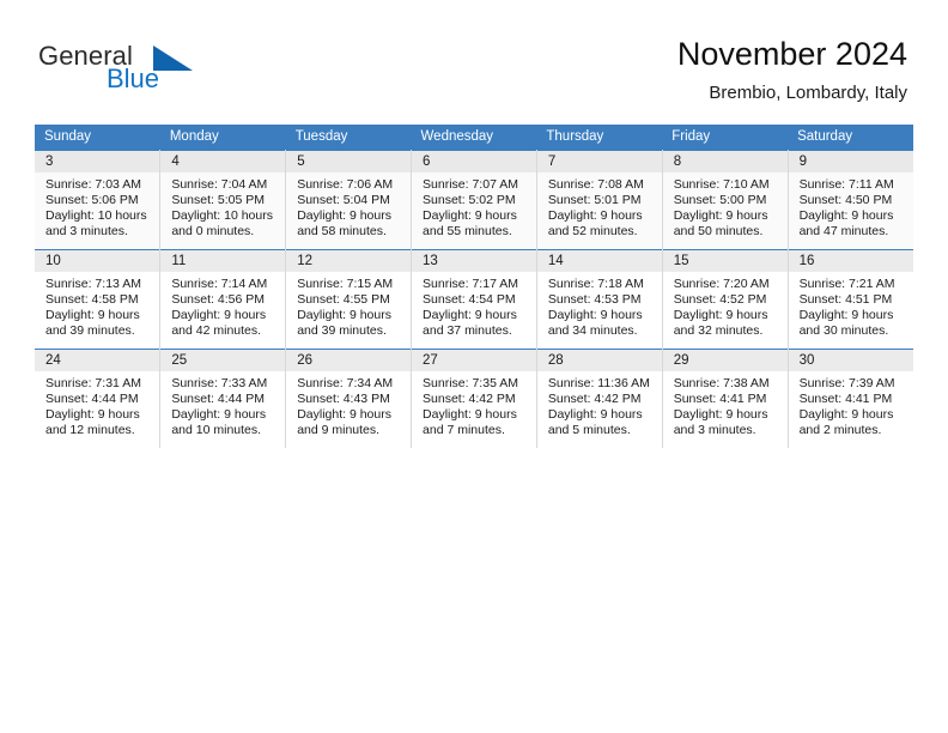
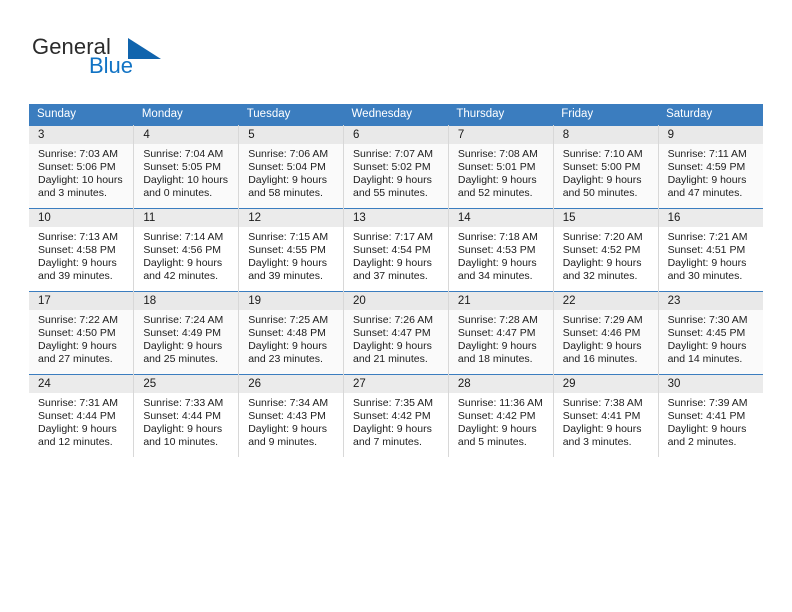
  General
  Blue
- November 2024
- Brembio, Lombardy, Italy
  Sunday	Monday	Tuesday	Wednesday	Thursday	Friday	Saturday
- 3Sunrise: 7:03 AMSunset: 5:06 PMDaylight: 10 hoursand 3 minutes.	4Sunrise: 7:04 AMSunset: 5:05 PMDaylight: 10 hoursand 0 minutes.	5Sunrise: 7:06 AMSunset: 5:04 PMDaylight: 9 hoursand 58 minutes.	6Sunrise: 7:07 AMSunset: 5:02 PMDaylight: 9 hoursand 55 minutes.	7Sunrise: 7:08 AMSunset: 5:01 PMDaylight: 9 hoursand 52 minutes.	8Sunrise: 7:10 AMSunset: 5:00 PMDaylight: 9 hoursand 50 minutes.	9Sunrise: 7:11 AMSunset: 4:50 PMDaylight: 9 hoursand 47 minutes.
+ 3Sunrise: 7:03 AMSunset: 5:06 PMDaylight: 10 hoursand 3 minutes.	4Sunrise: 7:04 AMSunset: 5:05 PMDaylight: 10 hoursand 0 minutes.	5Sunrise: 7:06 AMSunset: 5:04 PMDaylight: 9 hoursand 58 minutes.	6Sunrise: 7:07 AMSunset: 5:02 PMDaylight: 9 hoursand 55 minutes.	7Sunrise: 7:08 AMSunset: 5:01 PMDaylight: 9 hoursand 52 minutes.	8Sunrise: 7:10 AMSunset: 5:00 PMDaylight: 9 hoursand 50 minutes.	9Sunrise: 7:11 AMSunset: 4:59 PMDaylight: 9 hoursand 47 minutes.
  10Sunrise: 7:13 AMSunset: 4:58 PMDaylight: 9 hoursand 39 minutes.	11Sunrise: 7:14 AMSunset: 4:56 PMDaylight: 9 hoursand 42 minutes.	12Sunrise: 7:15 AMSunset: 4:55 PMDaylight: 9 hoursand 39 minutes.	13Sunrise: 7:17 AMSunset: 4:54 PMDaylight: 9 hoursand 37 minutes.	14Sunrise: 7:18 AMSunset: 4:53 PMDaylight: 9 hoursand 34 minutes.	15Sunrise: 7:20 AMSunset: 4:52 PMDaylight: 9 hoursand 32 minutes.	16Sunrise: 7:21 AMSunset: 4:51 PMDaylight: 9 hoursand 30 minutes.
+ 17Sunrise: 7:22 AMSunset: 4:50 PMDaylight: 9 hoursand 27 minutes.	18Sunrise: 7:24 AMSunset: 4:49 PMDaylight: 9 hoursand 25 minutes.	19Sunrise: 7:25 AMSunset: 4:48 PMDaylight: 9 hoursand 23 minutes.	20Sunrise: 7:26 AMSunset: 4:47 PMDaylight: 9 hoursand 21 minutes.	21Sunrise: 7:28 AMSunset: 4:47 PMDaylight: 9 hoursand 18 minutes.	22Sunrise: 7:29 AMSunset: 4:46 PMDaylight: 9 hoursand 16 minutes.	23Sunrise: 7:30 AMSunset: 4:45 PMDaylight: 9 hoursand 14 minutes.
  24Sunrise: 7:31 AMSunset: 4:44 PMDaylight: 9 hoursand 12 minutes.	25Sunrise: 7:33 AMSunset: 4:44 PMDaylight: 9 hoursand 10 minutes.	26Sunrise: 7:34 AMSunset: 4:43 PMDaylight: 9 hoursand 9 minutes.	27Sunrise: 7:35 AMSunset: 4:42 PMDaylight: 9 hoursand 7 minutes.	28Sunrise: 11:36 AMSunset: 4:42 PMDaylight: 9 hoursand 5 minutes.	29Sunrise: 7:38 AMSunset: 4:41 PMDaylight: 9 hoursand 3 minutes.	30Sunrise: 7:39 AMSunset: 4:41 PMDaylight: 9 hoursand 2 minutes.
